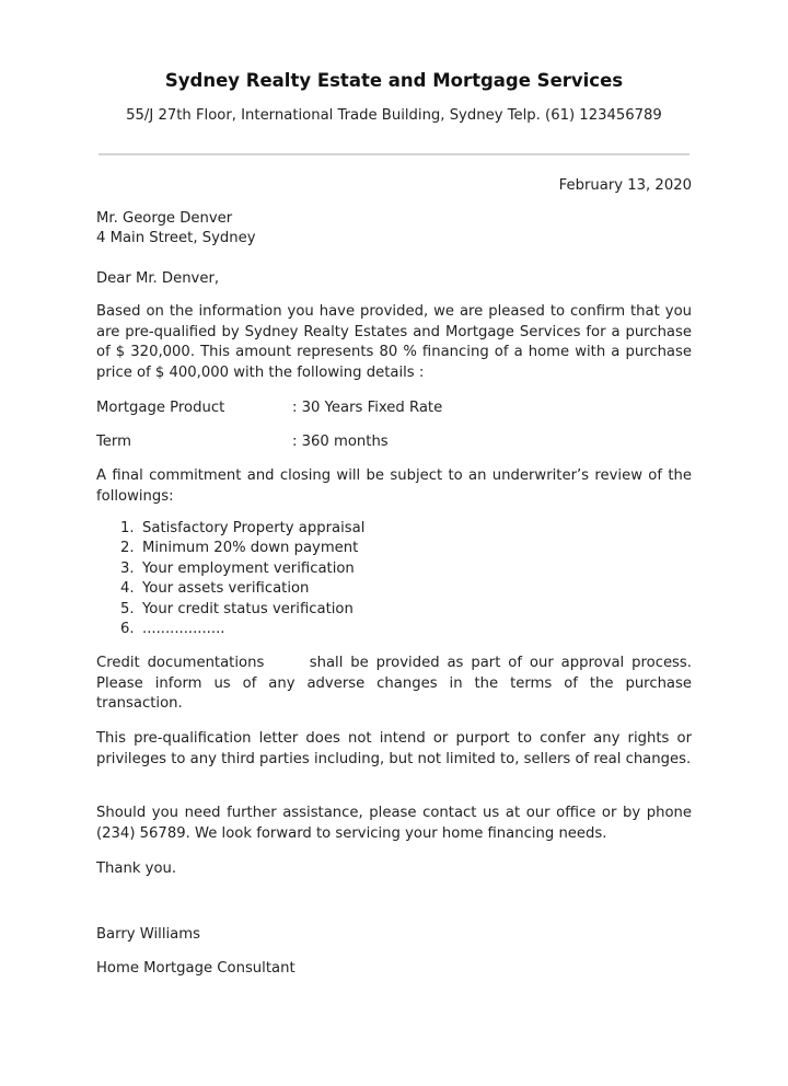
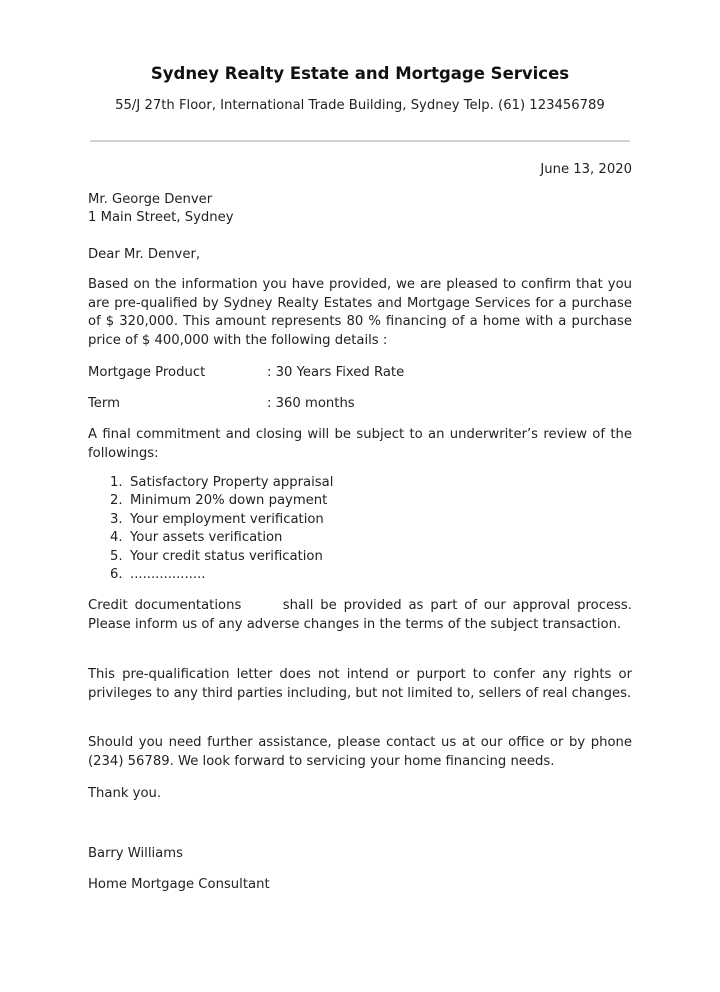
  Sydney Realty Estate and Mortgage Services
  55/J 27th Floor, International Trade Building, Sydney Telp. (61) 123456789
- February 13, 2020
+ June 13, 2020
  Mr. George Denver
- 4 Main Street, Sydney
+ 1 Main Street, Sydney
  Dear Mr. Denver,
  Based on the information you have provided, we are pleased to confirm that you are pre-qualified by Sydney Realty Estates and Mortgage Services for a purchase of $ 320,000. This amount represents 80 % financing of a home with a purchase price of $ 400,000 with the following details :
  Mortgage Product
  : 30 Years Fixed Rate
  Term
  : 360 months
  A final commitment and closing will be subject to an underwriter’s review of the followings:
  1.
  Satisfactory Property appraisal
  2.
  Minimum 20% down payment
  3.
  Your employment verification
  4.
  Your assets verification
  5.
  Your credit status verification
  6.
  ..................
- Credit documentations shall be provided as part of our approval process. Please inform us of any adverse changes in the terms of the purchase transaction.
+ Credit documentations shall be provided as part of our approval process. Please inform us of any adverse changes in the terms of the subject transaction.
  This pre-qualification letter does not intend or purport to confer any rights or privileges to any third parties including, but not limited to, sellers of real changes.
  Should you need further assistance, please contact us at our office or by phone (234) 56789. We look forward to servicing your home financing needs.
  Thank you.
  Barry Williams
  Home Mortgage Consultant
